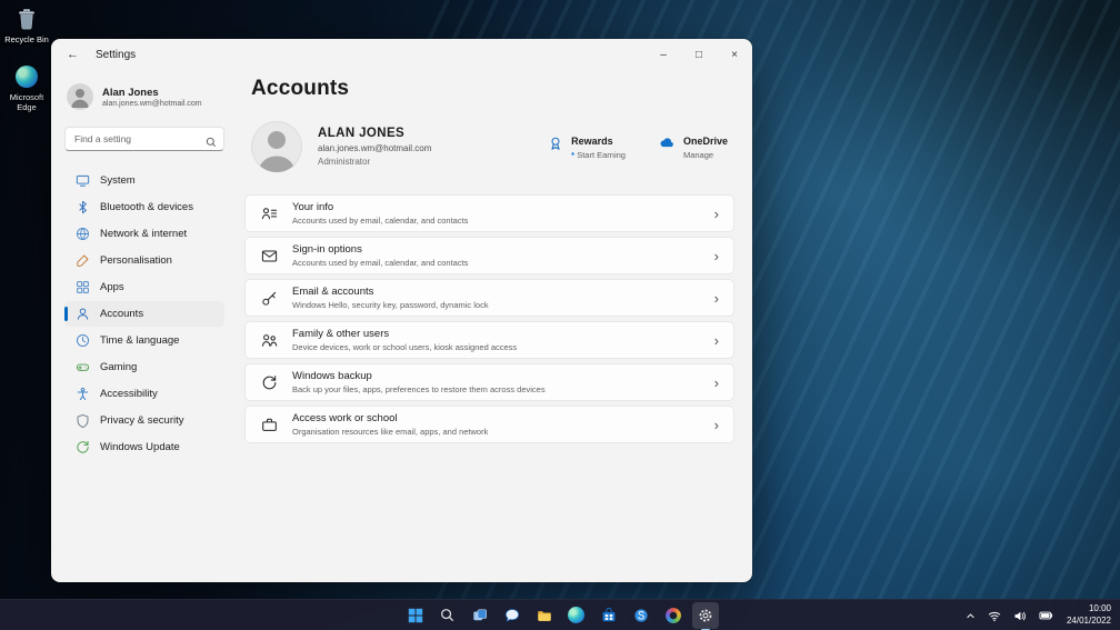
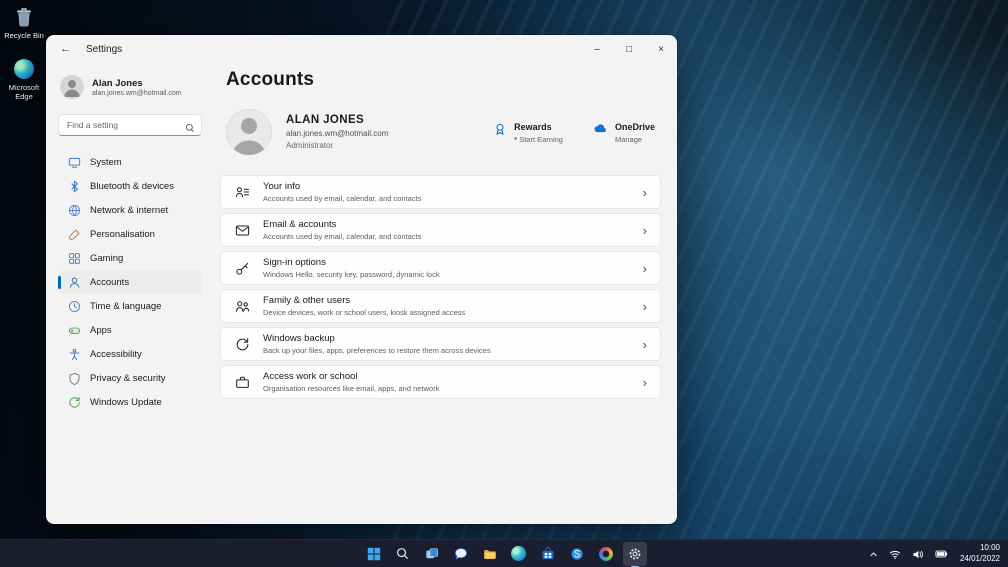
  Recycle Bin
  Microsoft Edge
  ←
  Settings
  –
  □
  ×
  Alan Jones
  Find a setting
  System
  Bluetooth & devices
  Network & internet
  Personalisation
- Apps
+ Gaming
  Accounts
  Time & language
- Gaming
+ Apps
  Accessibility
  Privacy & security
  Windows Update
  Accounts
  ALAN JONES
  alan.jones.wm@hotmail.com
  Administrator
  Rewards
  * Start Earning
  OneDrive
  Manage
  Your info
  Accounts used by email, calendar, and contacts
  ›
- Sign-in options
+ Email & accounts
  Accounts used by email, calendar, and contacts
  ›
- Email & accounts
+ Sign-in options
  Windows Hello, security key, password, dynamic lock
  ›
  Family & other users
  Device devices, work or school users, kiosk assigned access
  ›
  Windows backup
  Back up your files, apps, preferences to restore them across devices
  ›
  Access work or school
  Organisation resources like email, apps, and network
  ›
  10:00
  24/01/2022
